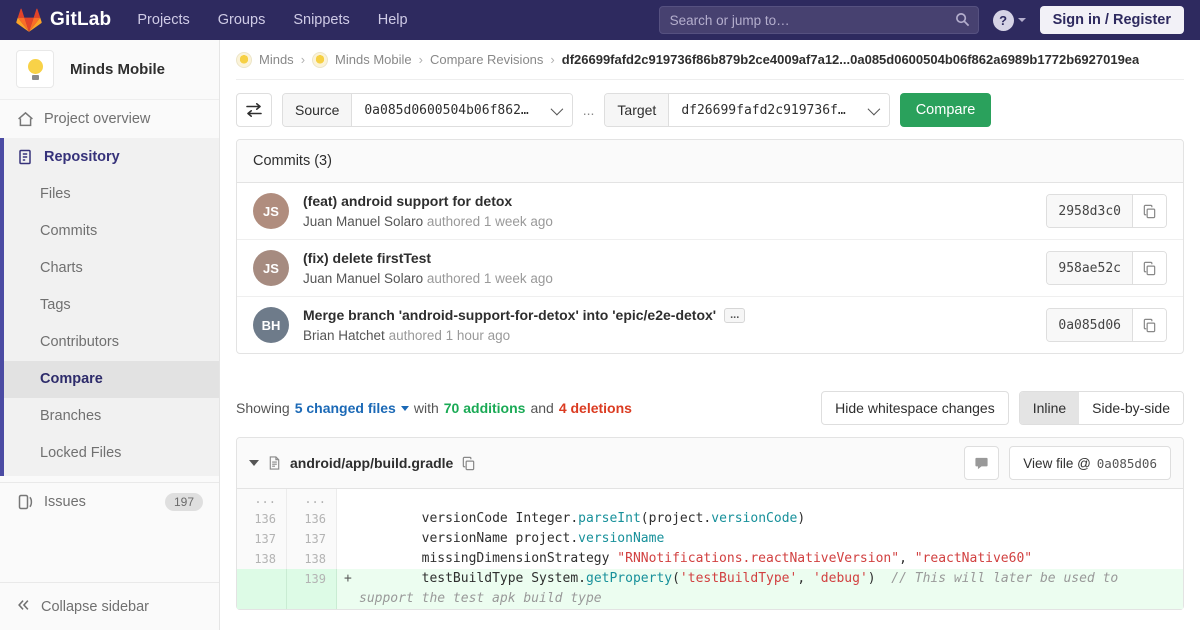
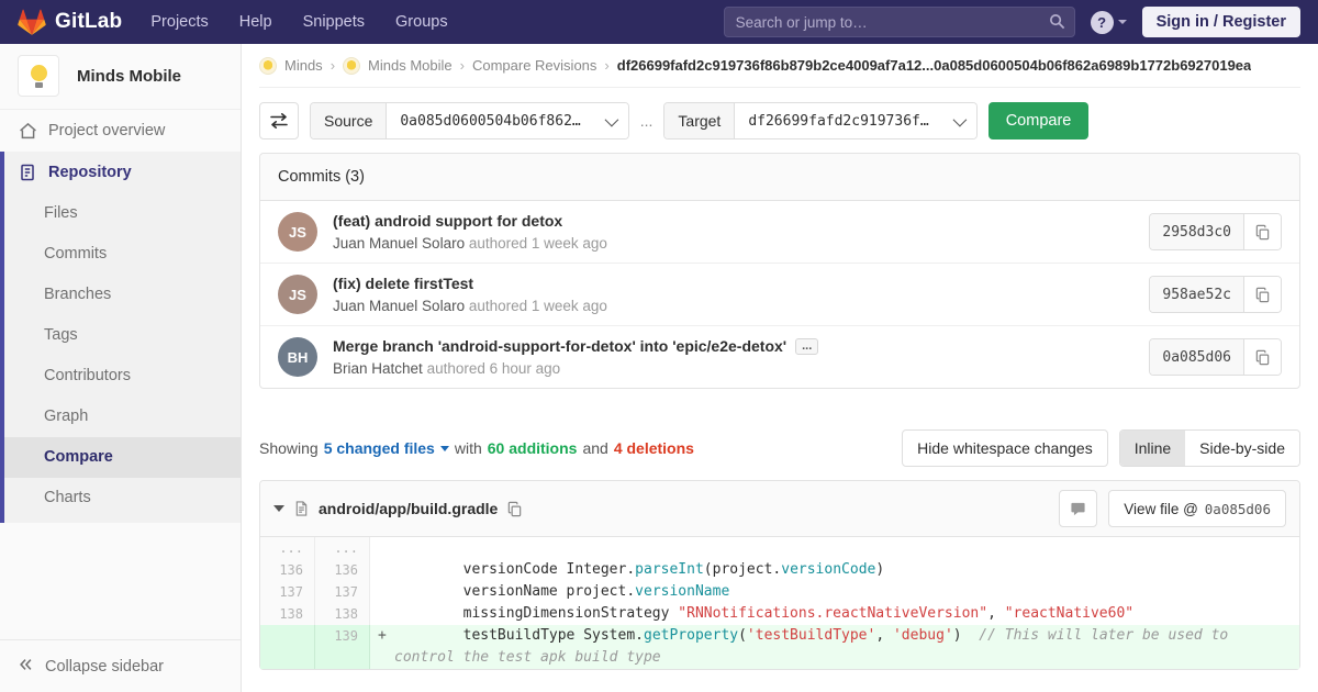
  GitLab
  Projects
- Groups
+ Help
  Snippets
- Help
+ Groups
  Search or jump to…
  ?
  Sign in / Register
  Minds Mobile
  Project overview
  Repository
  Files
  Commits
- Charts
+ Branches
  Tags
  Contributors
+ Graph
  Compare
- Branches
+ Charts
- Locked Files
- Issues
- 197
  Collapse sidebar
  Minds
  ›
  Minds Mobile
  ›
  Compare Revisions
  ›
  df26699fafd2c919736f86b879b2ce4009af7a12...0a085d0600504b06f862a6989b1772b6927019ea
  Source
  0a085d0600504b06f862…
  ...
  Target
  df26699fafd2c919736f…
  Compare
  Commits (3)
  JS
  (feat) android support for detox
  Juan Manuel Solaro authored 1 week ago
  2958d3c0
  JS
  (fix) delete firstTest
  Juan Manuel Solaro authored 1 week ago
  958ae52c
  BH
  Merge branch 'android-support-for-detox' into 'epic/e2e-detox'
  ...
- Brian Hatchet authored 1 hour ago
+ Brian Hatchet authored 6 hour ago
  0a085d06
  Showing
  5 changed files
  with
- 70 additions
+ 60 additions
  and
  4 deletions
  Hide whitespace changes
  Inline
  Side-by-side
  android/app/build.gradle
  View file @
  0a085d06
  ...
  ...
  136
  136
  versionCode Integer.parseInt(project.versionCode)
  137
  137
  versionName project.versionName
  138
  138
  missingDimensionStrategy "RNNotifications.reactNativeVersion", "reactNative60"
  139
  +
- testBuildType System.getProperty('testBuildType', 'debug') // This will later be used to support the test apk build type
+ testBuildType System.getProperty('testBuildType', 'debug') // This will later be used to control the test apk build type
